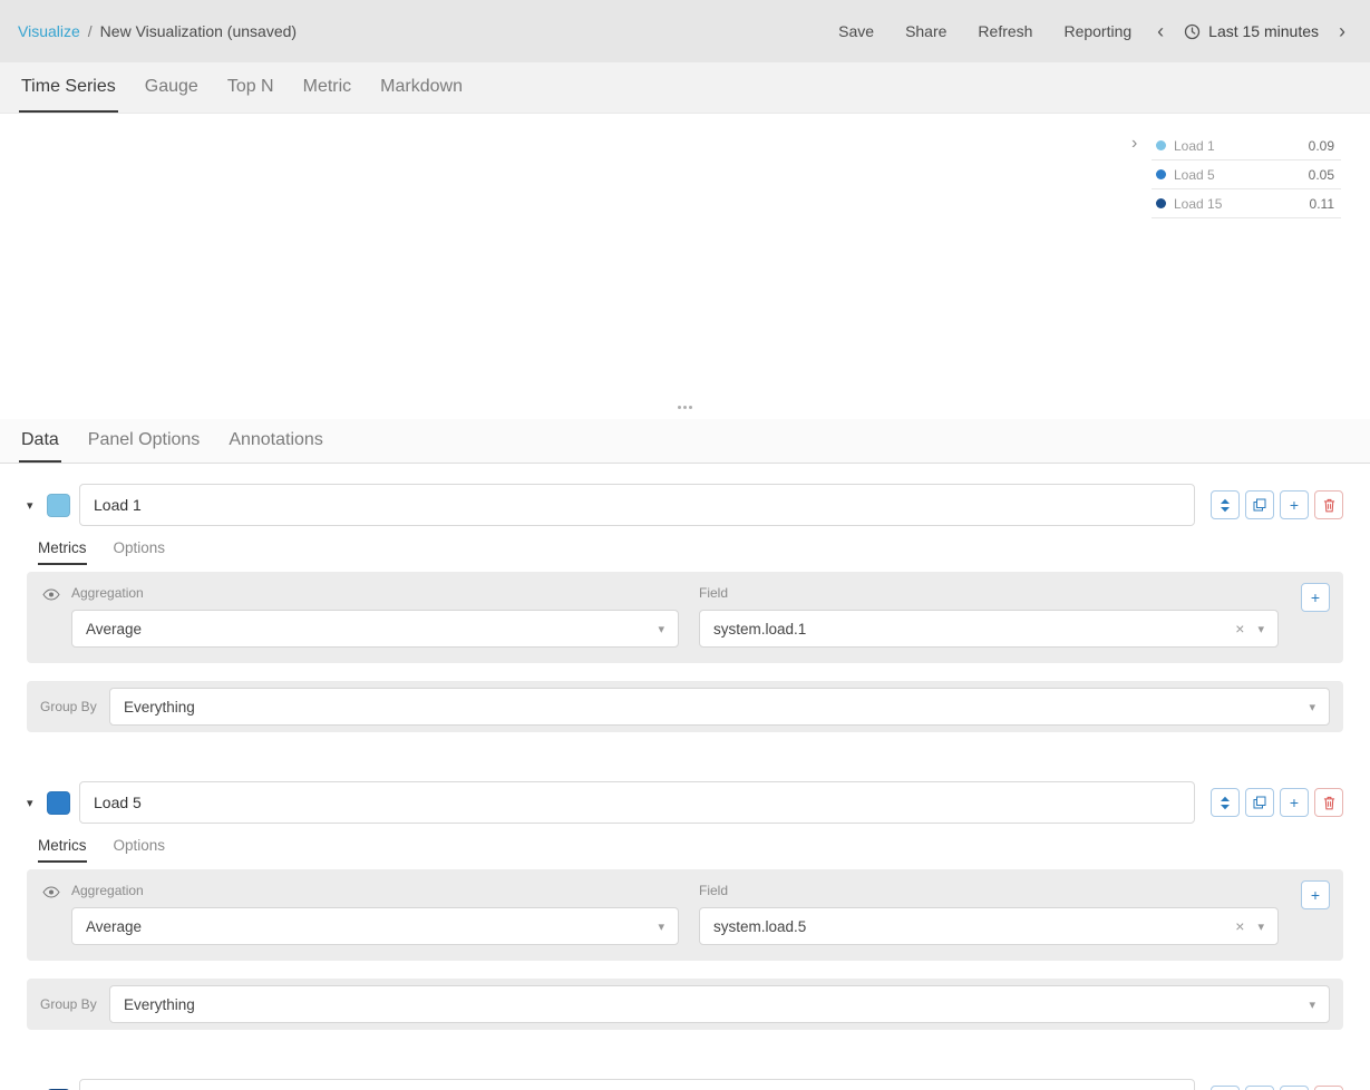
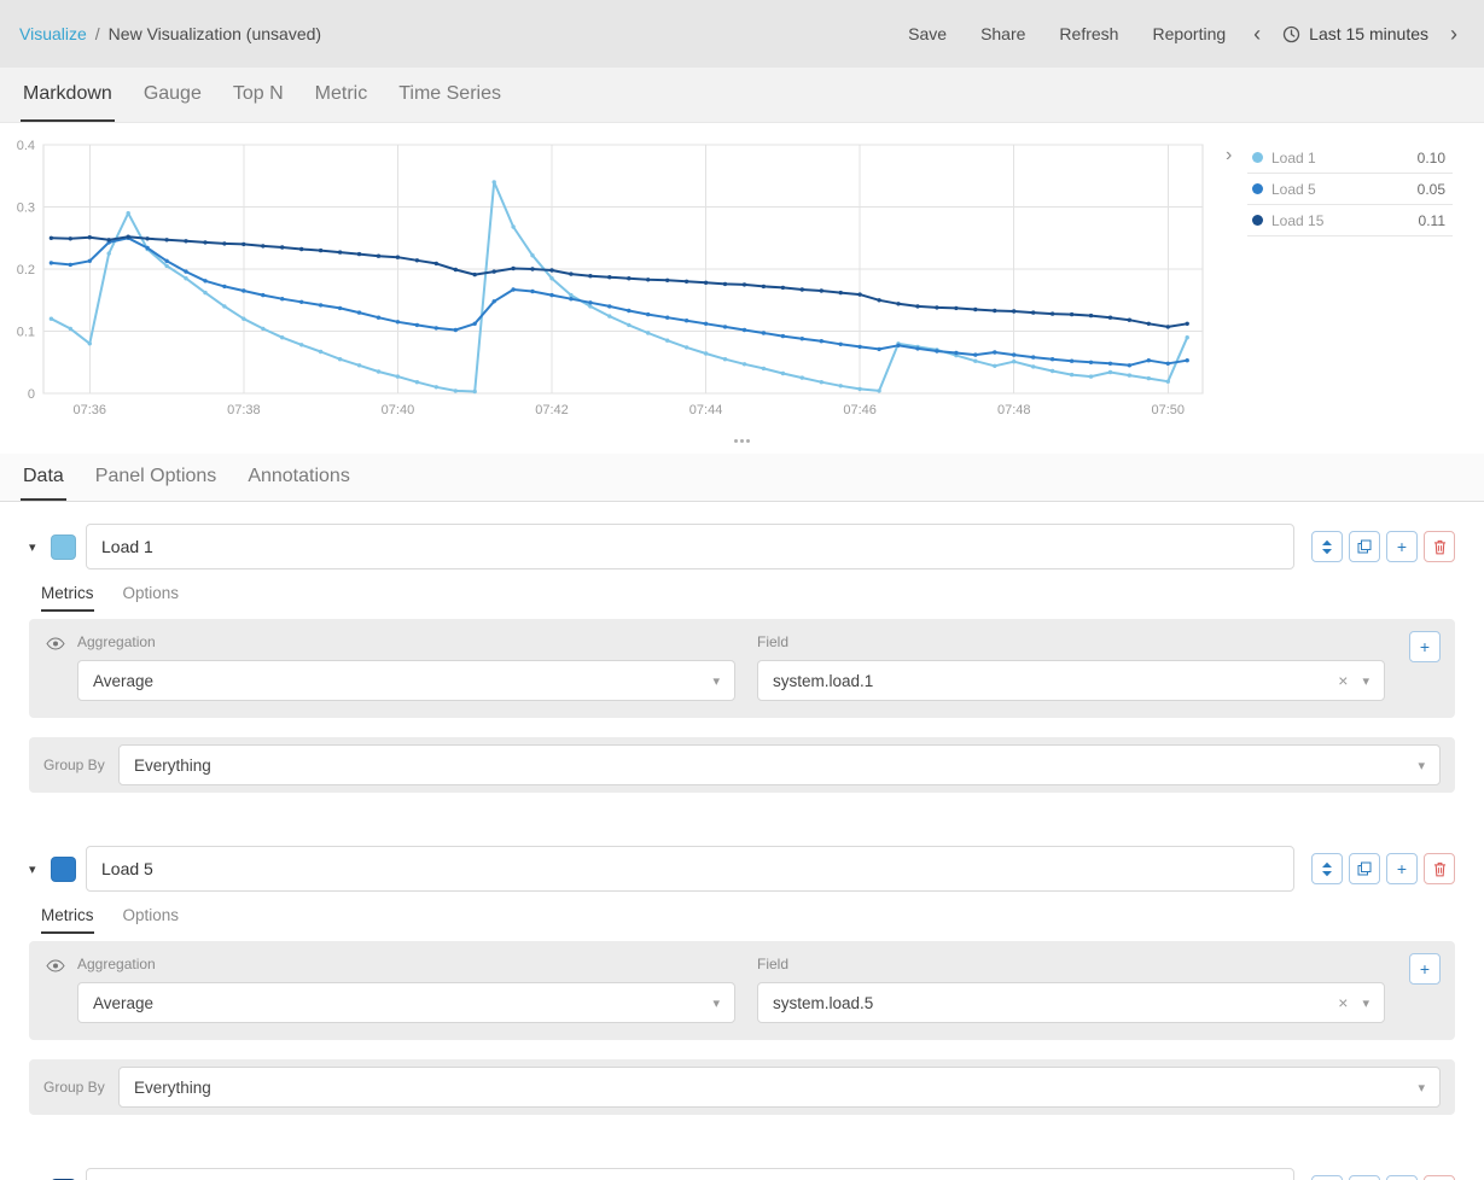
  Visualize
  /
  New Visualization (unsaved)
  Save
  Share
  Refresh
  Reporting
  ‹
  Last 15 minutes
  ›
- Time Series
+ Markdown
  Gauge
  Top N
  Metric
- Markdown
+ Time Series
+ 0
+ 0.1
+ 0.2
+ 0.3
+ 0.4
+ 07:36
+ 07:38
+ 07:40
+ 07:42
+ 07:44
+ 07:46
+ 07:48
+ 07:50
  ›
  Load 1
- 0.09
+ 0.10
  Load 5
  0.05
  Load 15
  0.11
  Data
  Panel Options
  Annotations
  ▾
  Load 1
  +
  Metrics
  Options
  Aggregation
  Average
  ▾
  Field
  system.load.1
  ×
  ▾
  +
  Group By
  Everything
  ▾
  ▾
  Load 5
  +
  Metrics
  Options
  Aggregation
  Average
  ▾
  Field
  system.load.5
  ×
  ▾
  +
  Group By
  Everything
  ▾
